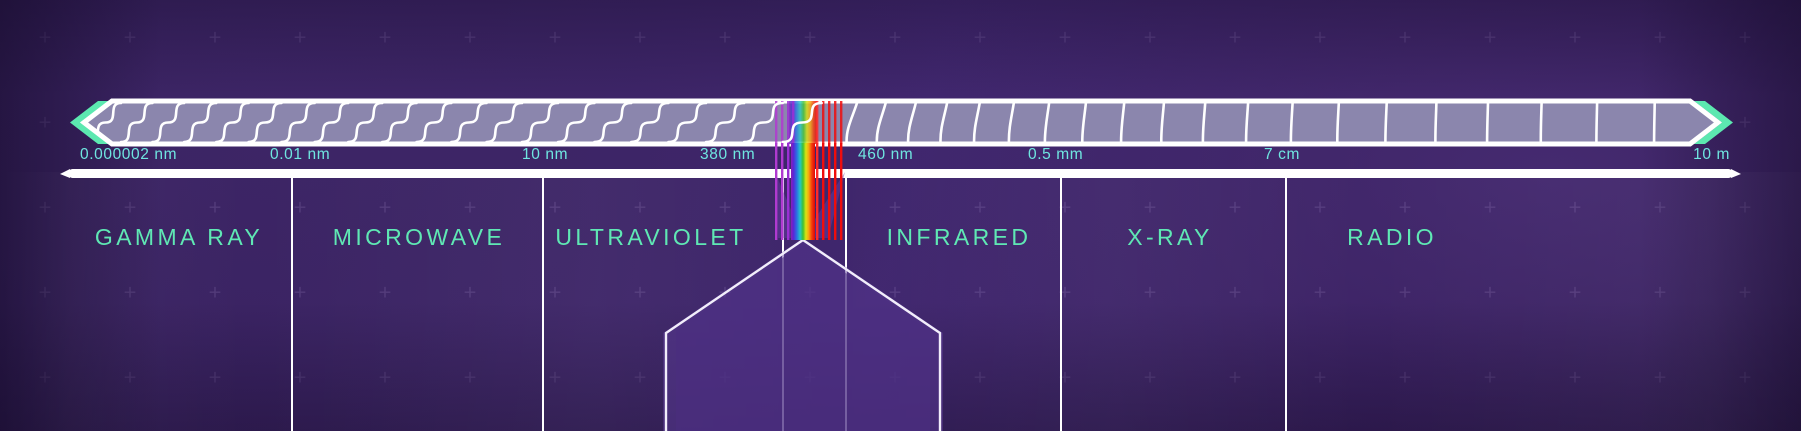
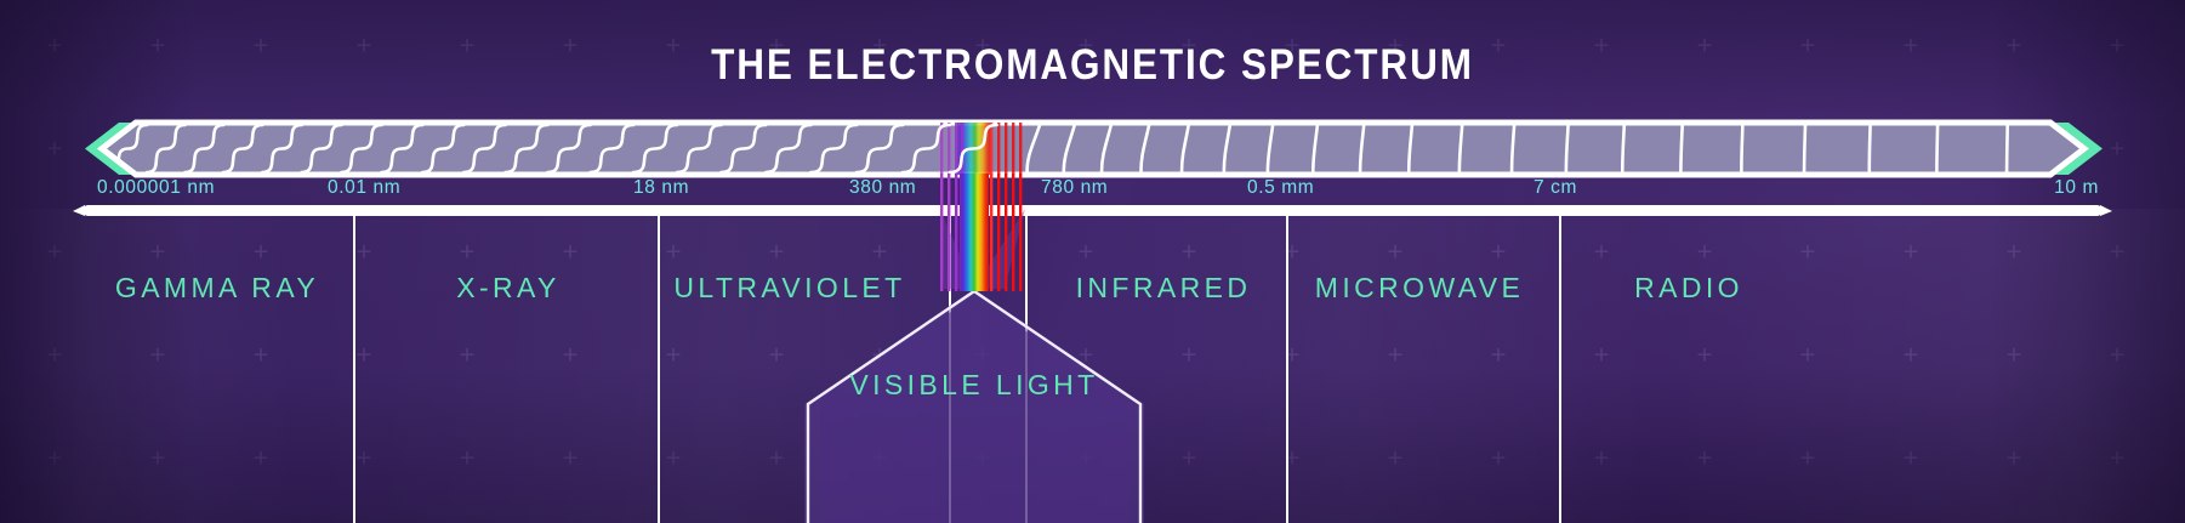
+ THE ELECTROMAGNETIC SPECTRUM
- 0.000002 nm
+ 0.000001 nm
  0.01 nm
- 10 nm
+ 18 nm
  380 nm
- 460 nm
+ 780 nm
  0.5 mm
  7 cm
  10 m
  GAMMA RAY
- MICROWAVE
+ X-RAY
  ULTRAVIOLET
  INFRARED
- X-RAY
+ MICROWAVE
  RADIO
+ VISIBLE LIGHT
